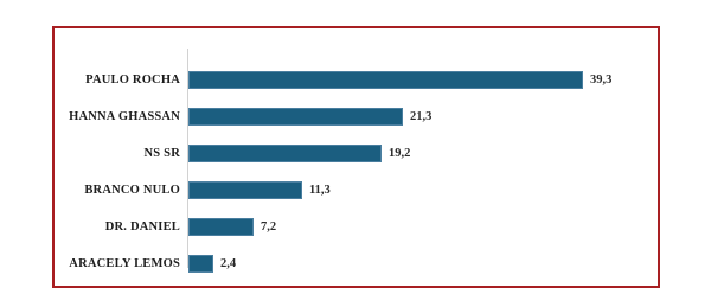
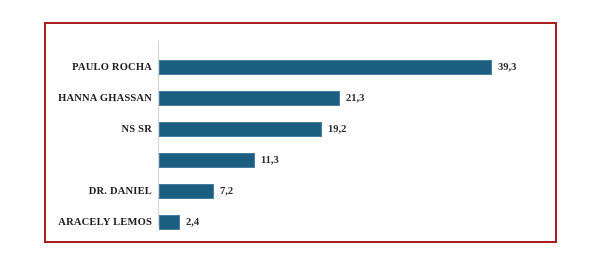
  PAULO ROCHA
  39,3
  HANNA GHASSAN
  21,3
  NS SR
  19,2
- BRANCO NULO
  11,3
  DR. DANIEL
  7,2
  ARACELY LEMOS
  2,4
